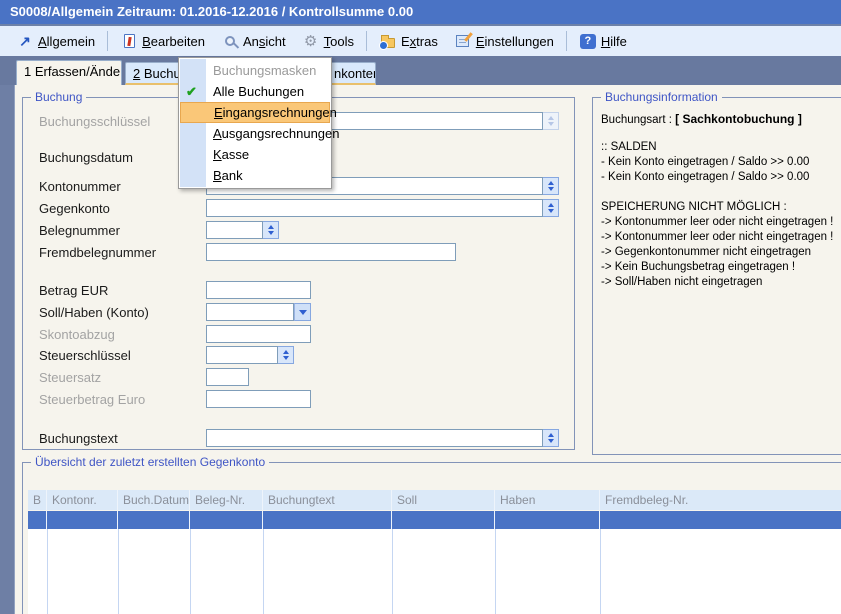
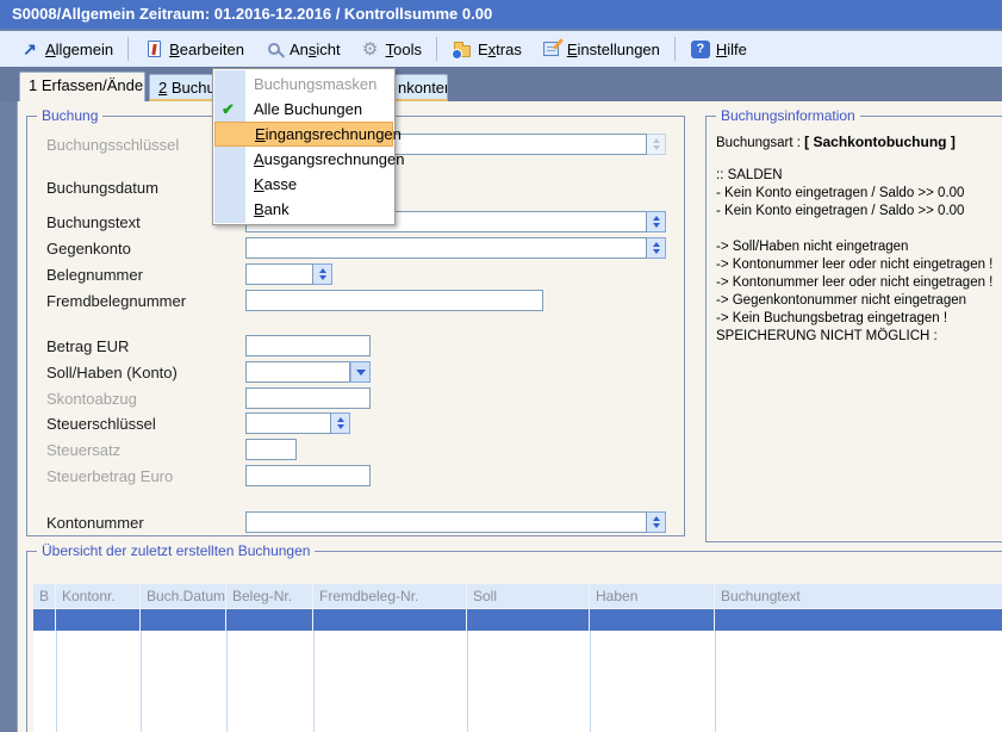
  S0008/Allgemein Zeitraum: 01.2016-12.2016 / Kontrollsumme 0.00
  ↗
  Allgemein
  Bearbeiten
  Ansicht
  ⚙
  Tools
  Extras
  Einstellungen
  ?
  Hilfe
  1 Erfassen/Ände
  2 Buch
  nkonte
  Buchung
  Buchungsschlüssel
  Buchungsdatum
- Kontonummer
+ Buchungstext
  Gegenkonto
  Belegnummer
  Fremdbelegnummer
  Betrag EUR
  Soll/Haben (Konto)
  Skontoabzug
  Steuerschlüssel
  Steuersatz
  Steuerbetrag Euro
- Buchungstext
+ Kontonummer
  Buchungsinformation
  Buchungsart : [ Sachkontobuchung ]
  :: SALDEN
  - Kein Konto eingetragen / Saldo >> 0.00
  - Kein Konto eingetragen / Saldo >> 0.00
- SPEICHERUNG NICHT MÖGLICH :
+ -> Soll/Haben nicht eingetragen
  -> Kontonummer leer oder nicht eingetragen !
  -> Kontonummer leer oder nicht eingetragen !
  -> Gegenkontonummer nicht eingetragen
  -> Kein Buchungsbetrag eingetragen !
- -> Soll/Haben nicht eingetragen
+ SPEICHERUNG NICHT MÖGLICH :
- Übersicht der zuletzt erstellten Gegenkonto
+ Übersicht der zuletzt erstellten Buchungen
  B
  Kontonr.
  Buch.Datum
  Beleg-Nr.
- Buchungtext
+ Fremdbeleg-Nr.
  Soll
  Haben
- Fremdbeleg-Nr.
+ Buchungtext
  Buchungsmasken
  ✔
  Alle Buchungen
  Eingangsrechnungen
  Ausgangsrechnungen
  Kasse
  Bank
